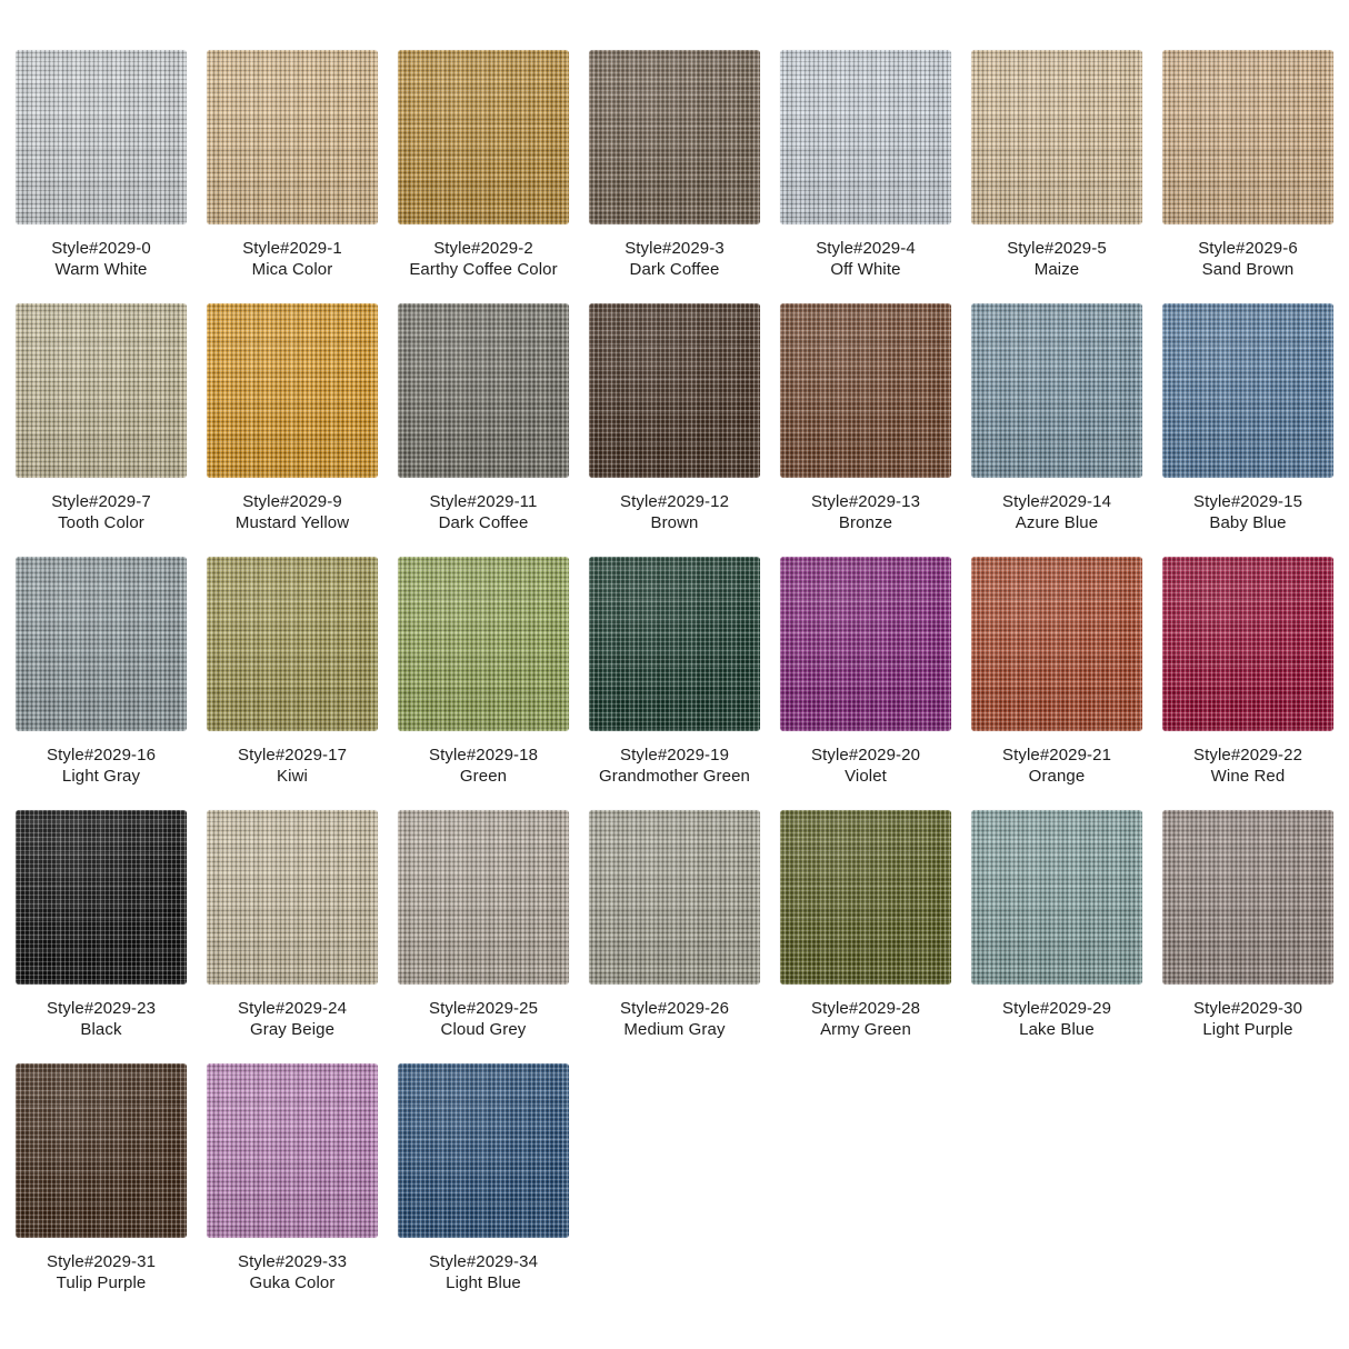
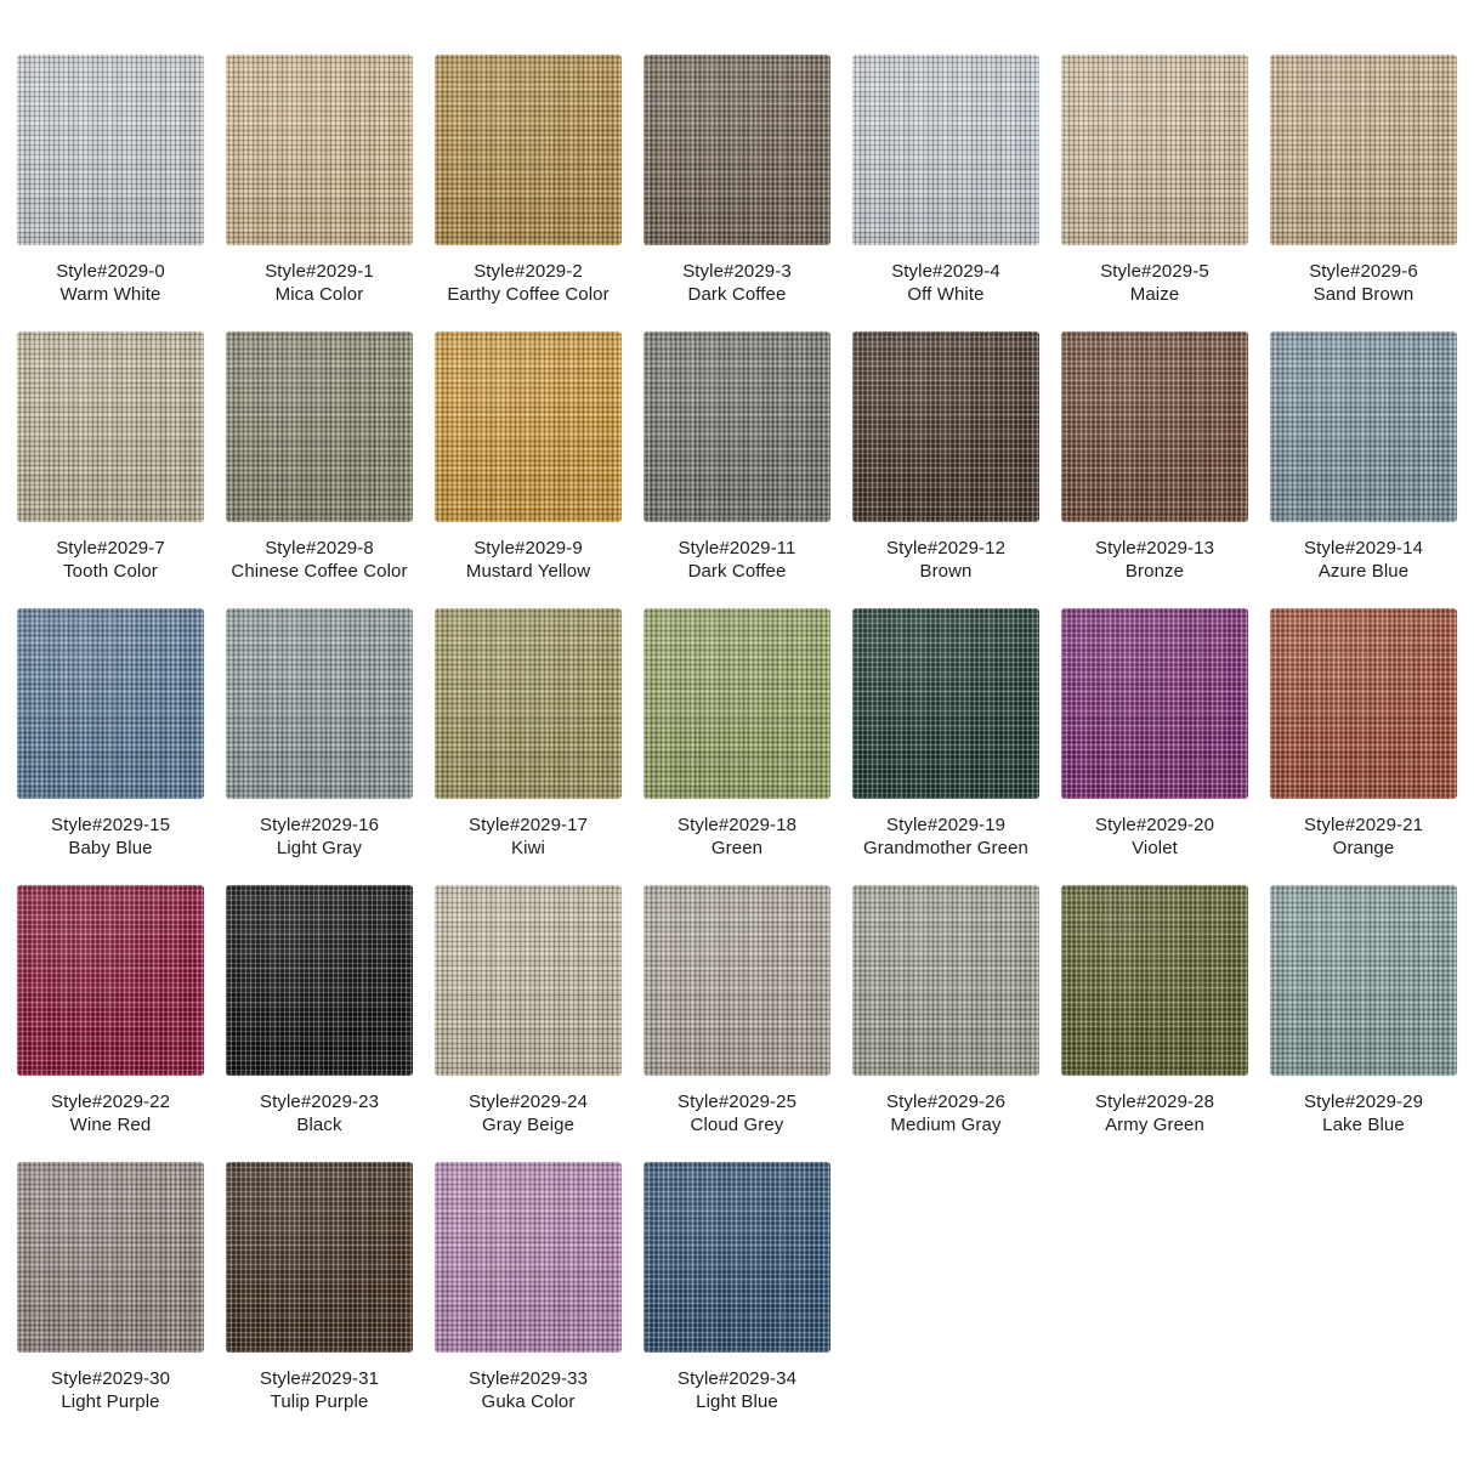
  Style#2029-0
  Warm White
  Style#2029-1
  Mica Color
  Style#2029-2
  Earthy Coffee Color
  Style#2029-3
  Dark Coffee
  Style#2029-4
  Off White
  Style#2029-5
  Maize
  Style#2029-6
  Sand Brown
  Style#2029-7
  Tooth Color
+ Style#2029-8
+ Chinese Coffee Color
  Style#2029-9
  Mustard Yellow
  Style#2029-11
  Dark Coffee
  Style#2029-12
  Brown
  Style#2029-13
  Bronze
  Style#2029-14
  Azure Blue
  Style#2029-15
  Baby Blue
  Style#2029-16
  Light Gray
  Style#2029-17
  Kiwi
  Style#2029-18
  Green
  Style#2029-19
  Grandmother Green
  Style#2029-20
  Violet
  Style#2029-21
  Orange
  Style#2029-22
  Wine Red
  Style#2029-23
  Black
  Style#2029-24
  Gray Beige
  Style#2029-25
  Cloud Grey
  Style#2029-26
  Medium Gray
  Style#2029-28
  Army Green
  Style#2029-29
  Lake Blue
  Style#2029-30
  Light Purple
  Style#2029-31
  Tulip Purple
  Style#2029-33
  Guka Color
  Style#2029-34
  Light Blue
